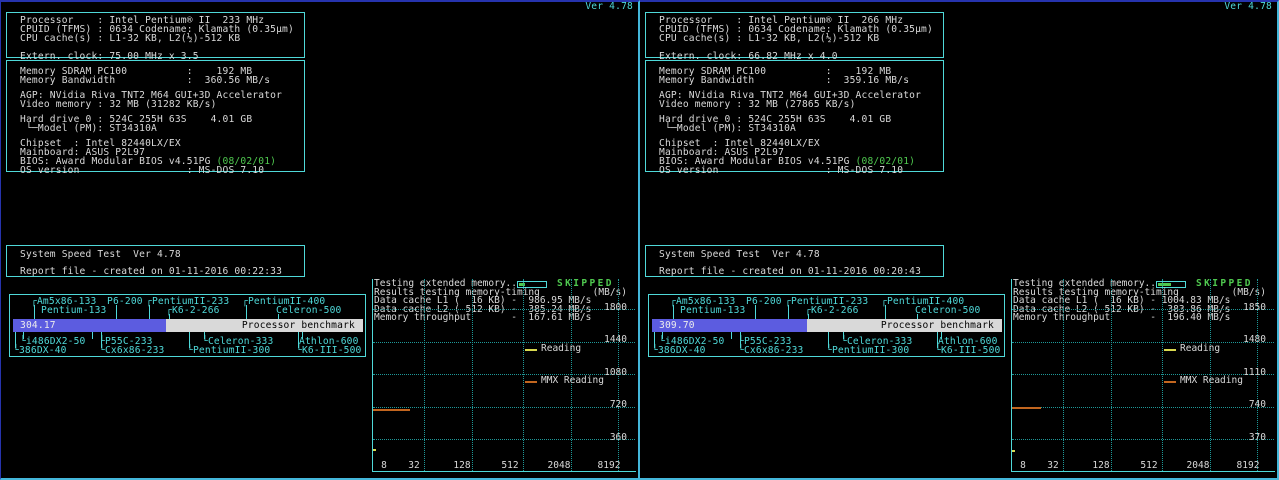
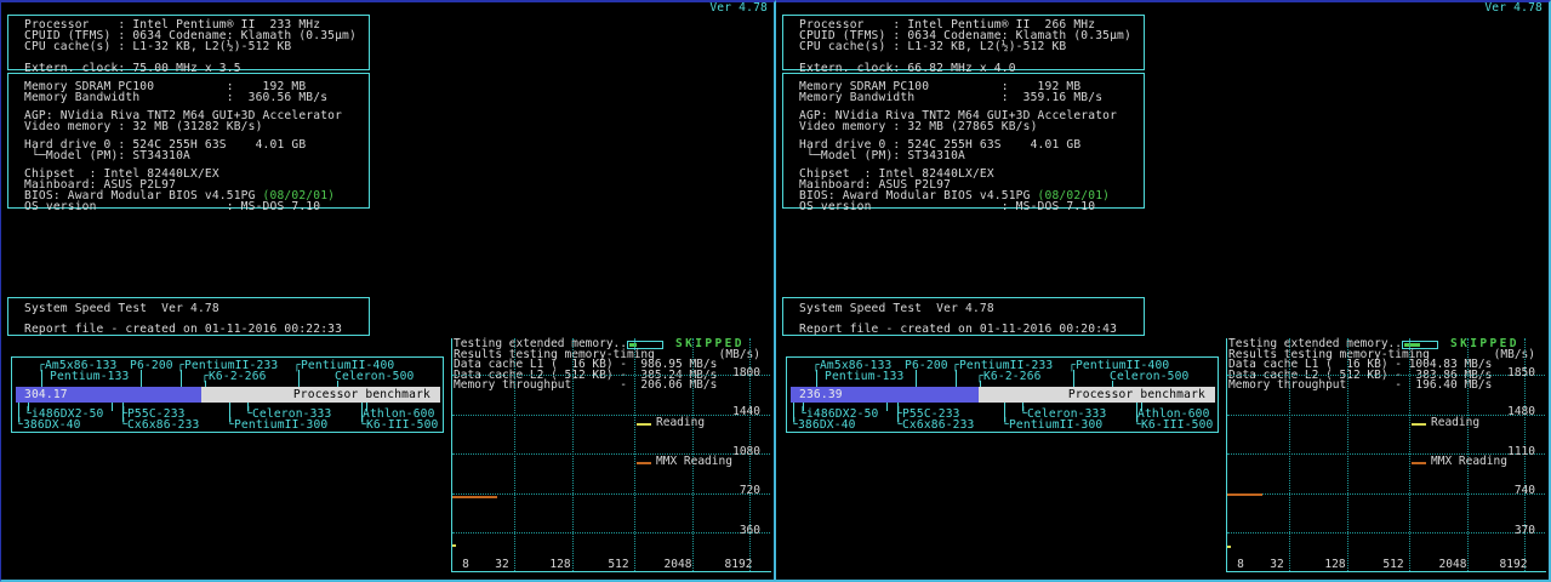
  Ver 4.78
  Processor : Intel Pentium® II 233 MHz
  CPUID (TFMS) : 0634 Codename: Klamath (0.35µm)
  CPU cache(s) : L1-32 KB, L2(½)-512 KB
  Extern. clock: 75.00 MHz x 3.5
  Memory SDRAM PC100 : 192 MB
  Memory Bandwidth : 360.56 MB/s
  AGP: NVidia Riva TNT2 M64 GUI+3D Accelerator
  Video memory : 32 MB (31282 KB/s)
  Hard drive 0 : 524C 255H 63S 4.01 GB
  └─Model (PM): ST34310A
  Chipset : Intel 82440LX/EX
  Mainboard: ASUS P2L97
  BIOS: Award Modular BIOS v4.51PG (08/02/01)
  OS version : MS-DOS 7.10
  System Speed Test Ver 4.78
  Report file - created on 01-11-2016 00:22:33
  ┌Am5x86-133
  P6-200
  ┌PentiumII-233
  ┌PentiumII-400
  Pentium-133
  ┌K6-2-266
  Celeron-500
  └i486DX2-50
  P55C-233
  └Celeron-333
  Athlon-600
  └386DX-40
  └Cx6x86-233
  └PentiumII-300
  └K6-III-500
  304.17
  Processor benchmark
  Testing extended memory..
  SKIPPED
  Results testing memory-timing
  (MB/s)
  Data cache L1 ( 16 KB) - 986.95 MB/s
  Data cache L2 ( 512 KB) - 385.24 MB/s
- Memory throughput - 167.61 MB/s
+ Memory throughput - 206.06 MB/s
  1800
  1440
  1080
  720
  360
  8
  32
  128
  512
  2048
  8192
  Reading
  MMX Reading
  Ver 4.78
  Processor : Intel Pentium® II 266 MHz
  CPUID (TFMS) : 0634 Codename: Klamath (0.35µm)
  CPU cache(s) : L1-32 KB, L2(½)-512 KB
  Extern. clock: 66.82 MHz x 4.0
  Memory SDRAM PC100 : 192 MB
  Memory Bandwidth : 359.16 MB/s
  AGP: NVidia Riva TNT2 M64 GUI+3D Accelerator
  Video memory : 32 MB (27865 KB/s)
  Hard drive 0 : 524C 255H 63S 4.01 GB
  └─Model (PM): ST34310A
  Chipset : Intel 82440LX/EX
  Mainboard: ASUS P2L97
  BIOS: Award Modular BIOS v4.51PG (08/02/01)
  OS version : MS-DOS 7.10
  System Speed Test Ver 4.78
  Report file - created on 01-11-2016 00:20:43
  ┌Am5x86-133
  P6-200
  ┌PentiumII-233
  ┌PentiumII-400
  Pentium-133
  ┌K6-2-266
  Celeron-500
  └i486DX2-50
  P55C-233
  └Celeron-333
  Athlon-600
  └386DX-40
  └Cx6x86-233
  └PentiumII-300
  └K6-III-500
- 309.70
+ 236.39
  Processor benchmark
  Testing extended memory..
  SKIPPED
  Results testing memory-timing
  (MB/s)
  Data cache L1 ( 16 KB) - 1004.83 MB/s
  Data cache L2 ( 512 KB) - 383.86 MB/s
  Memory throughput - 196.40 MB/s
  1850
  1480
  1110
  740
  370
  8
  32
  128
  512
  2048
  8192
  Reading
  MMX Reading
